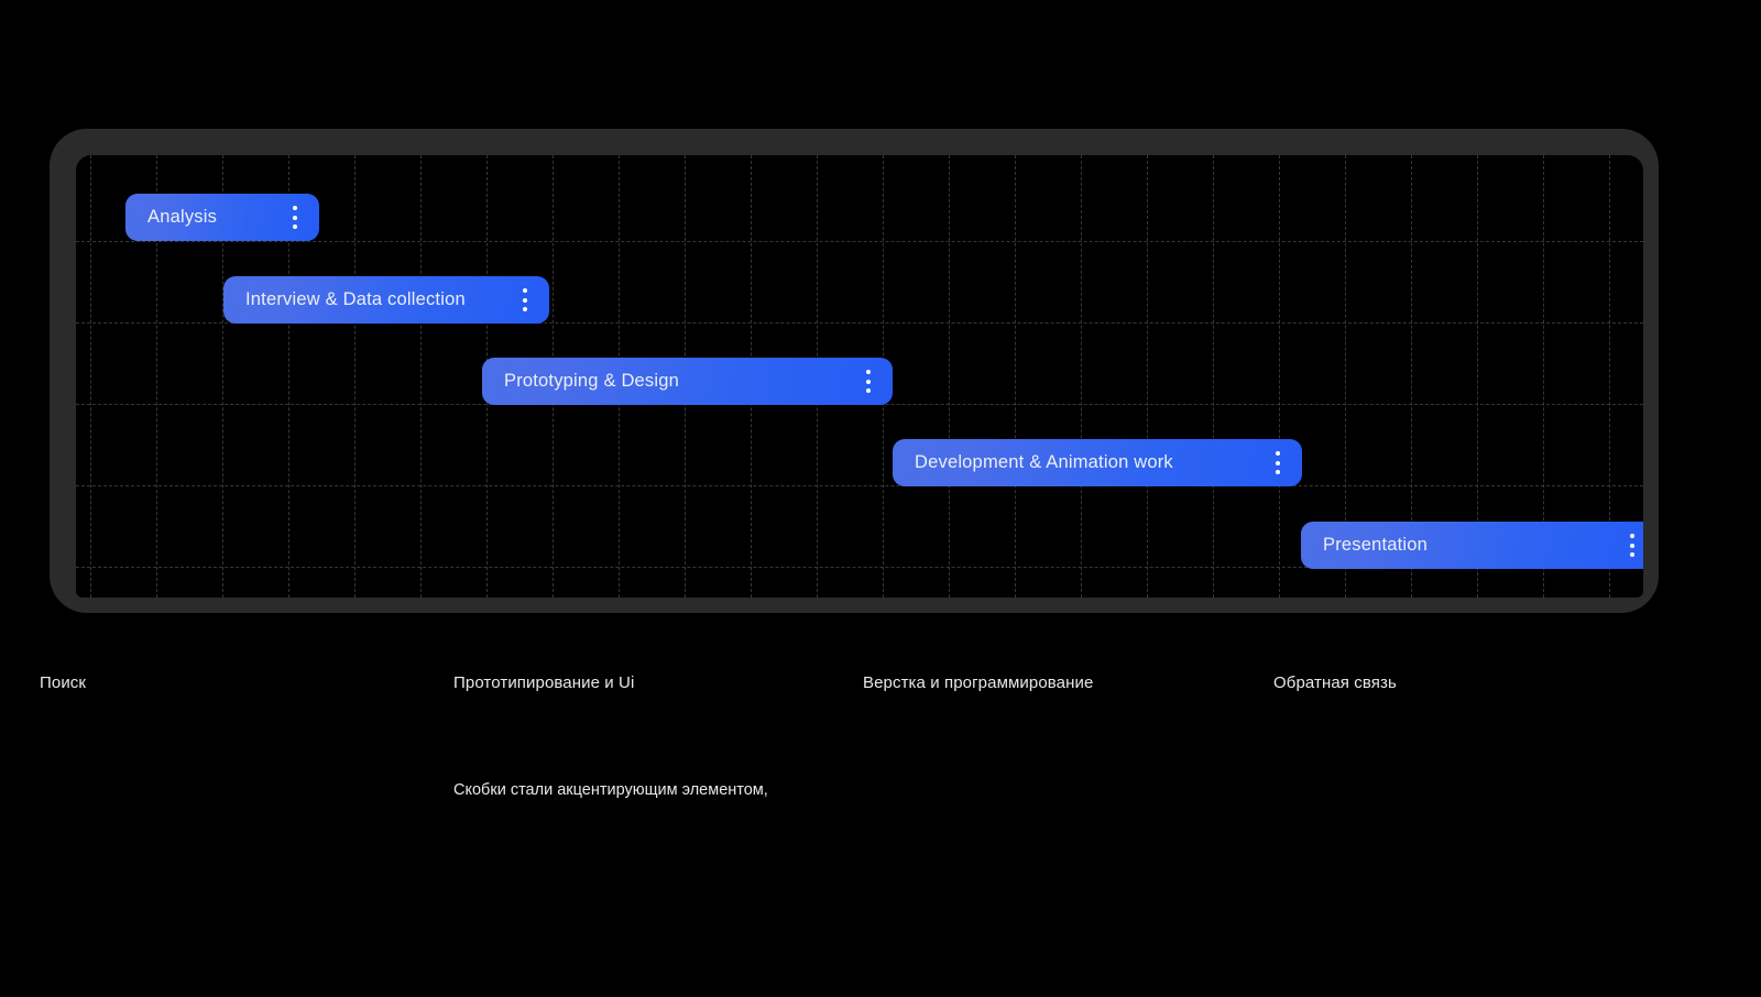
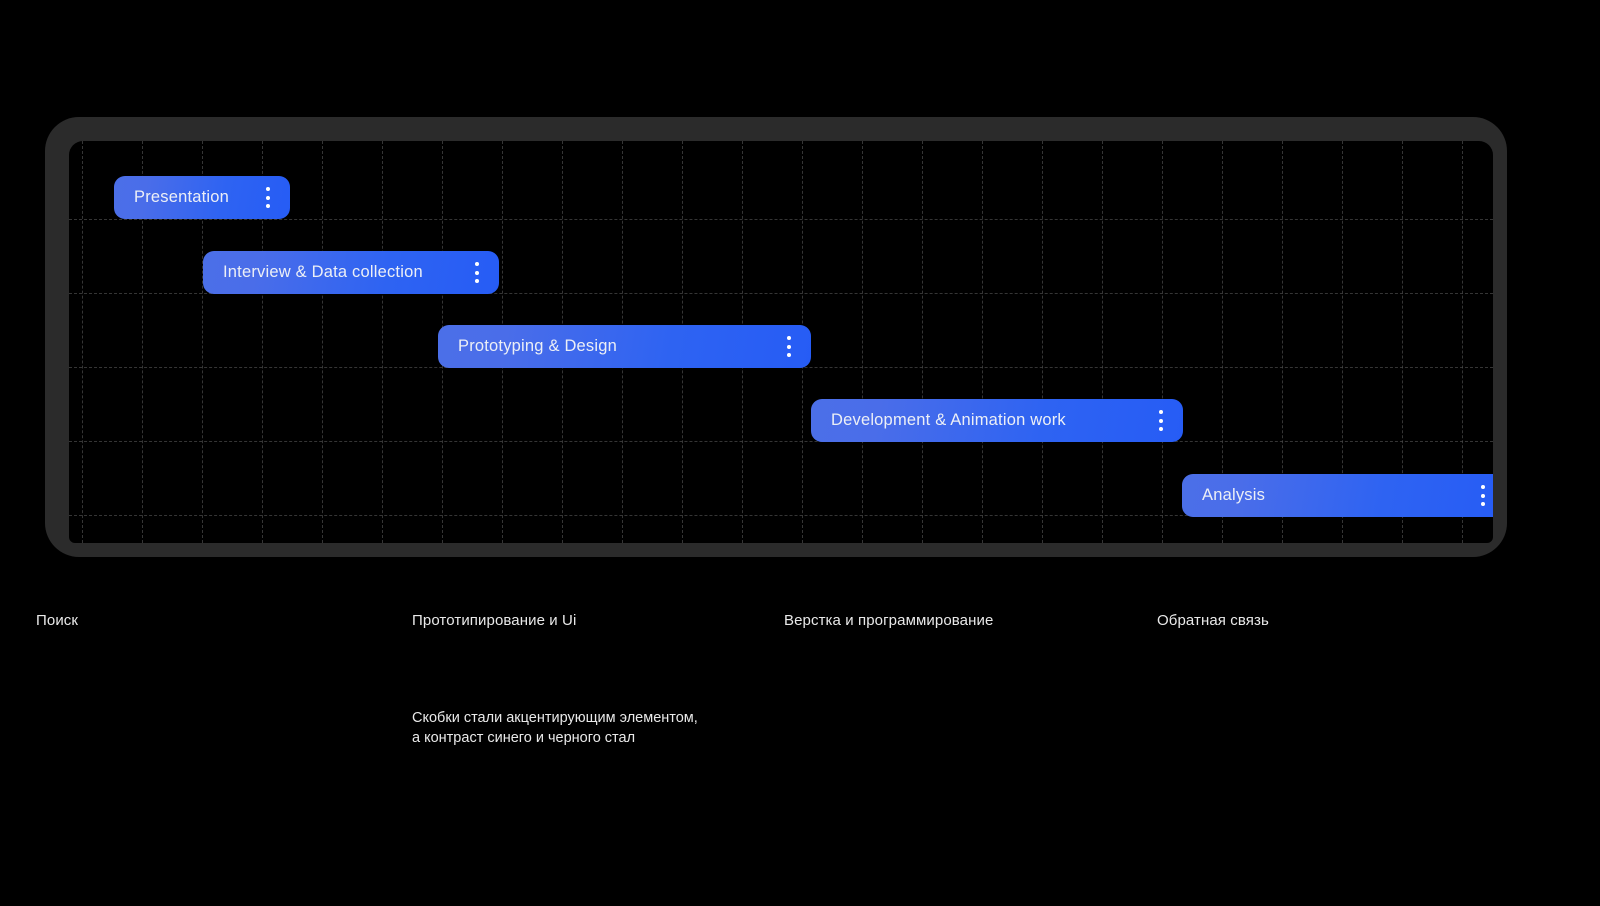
- Analysis
+ Presentation
  Interview & Data collection
  Prototyping & Design
  Development & Animation work
- Presentation
+ Analysis
  Поиск
  Прототипирование и Ui
  Верстка и программирование
  Обратная связь
  Скобки стали акцентирующим элементом,
+ а контраст синего и черного стал
